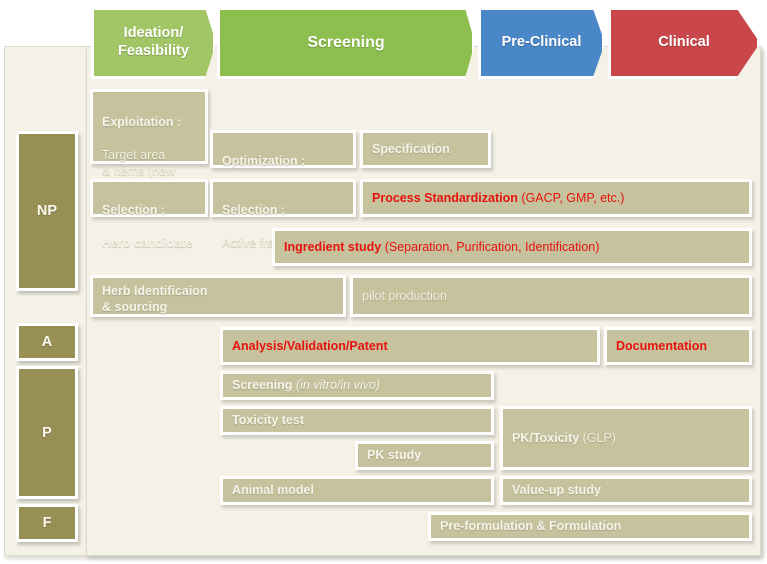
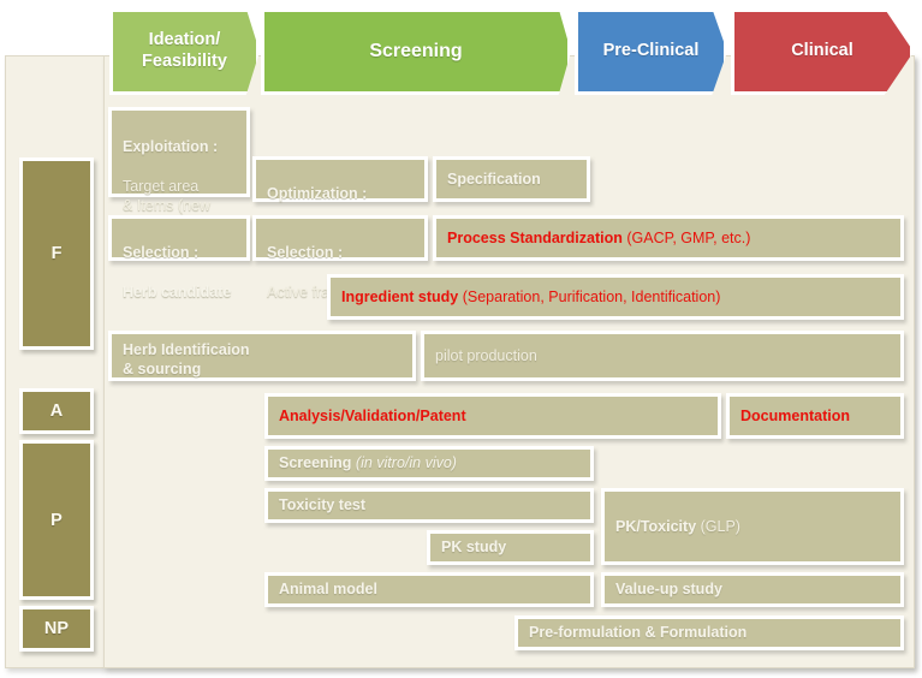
  Ideation/
  Feasibility
  Screening
  Pre-Clinical
  Clinical
- NP
+ F
  A
  P
- F
+ NP
  Exploitation :
  Target area
  & Items (new
  Optimization :
  Specification
  Selection :
  Herb candidate
  Selection :
  Process Standardization (GACP, GMP, etc.)
  Ingredient study (Separation, Purification, Identification)
  Herb Identificaion
  & sourcing
  pilot production
  Analysis/Validation/Patent
  Documentation
  Screening (in vitro/in vivo)
  Toxicity test
  PK study
  PK/Toxicity (GLP)
  Animal model
  Value-up study
  Pre-formulation & Formulation
